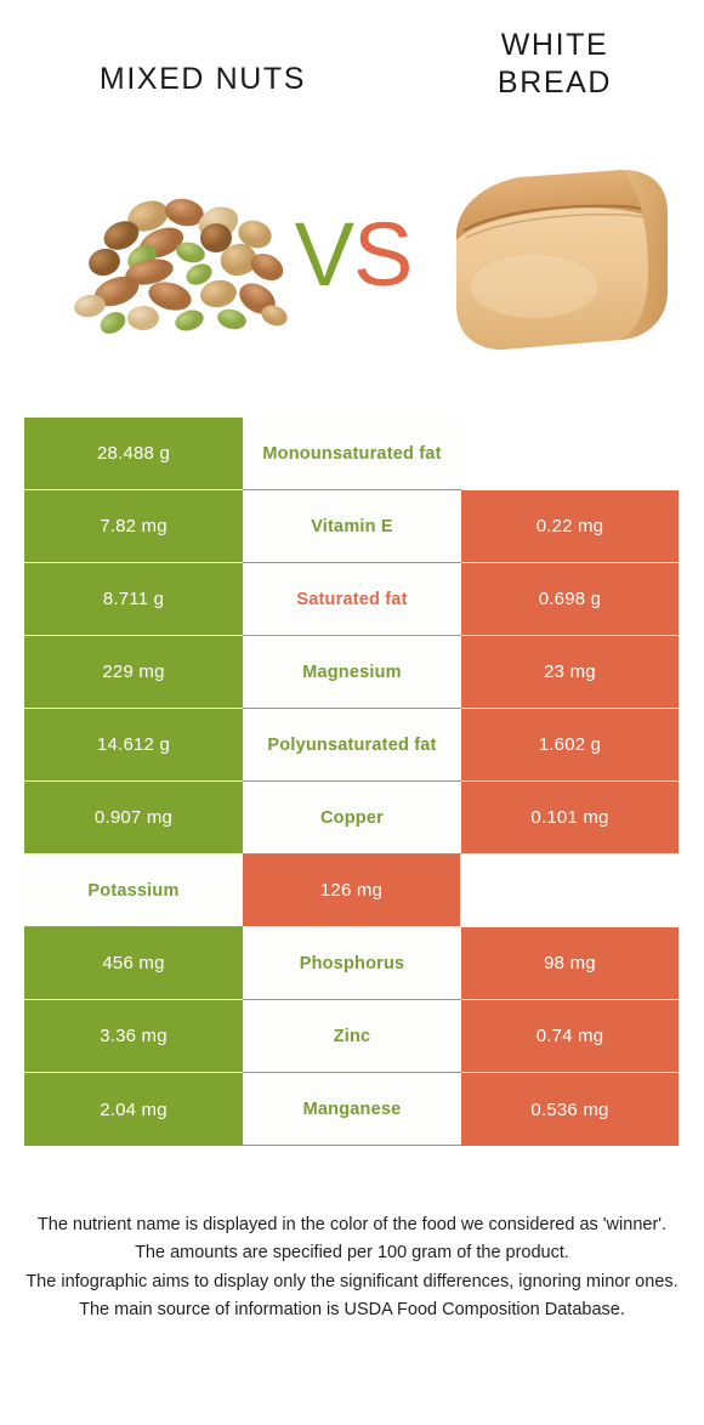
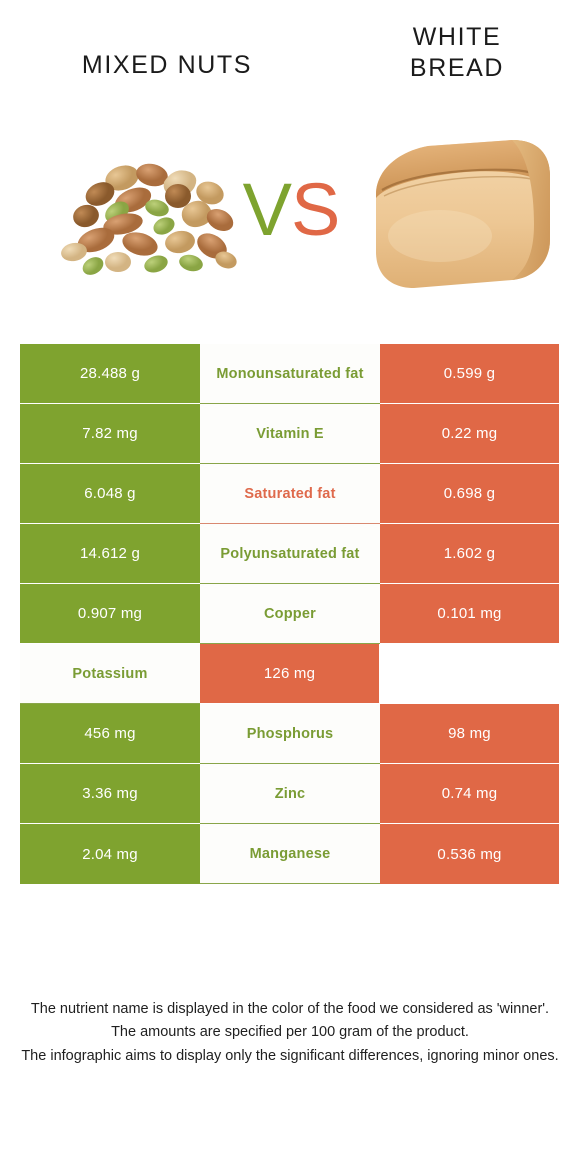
  MIXED NUTS
  WHITE BREAD
  VS
  28.488 g
  Monounsaturated fat
+ 0.599 g
  7.82 mg
  Vitamin E
  0.22 mg
- 8.711 g
+ 6.048 g
  Saturated fat
  0.698 g
- 229 mg
- Magnesium
- 23 mg
  14.612 g
  Polyunsaturated fat
  1.602 g
  0.907 mg
  Copper
  0.101 mg
  Potassium
  126 mg
  456 mg
  Phosphorus
  98 mg
  3.36 mg
  Zinc
  0.74 mg
  2.04 mg
  Manganese
  0.536 mg
  The nutrient name is displayed in the color of the food we considered as 'winner'.
  The amounts are specified per 100 gram of the product.
  The infographic aims to display only the significant differences, ignoring minor ones.
- The main source of information is USDA Food Composition Database.
